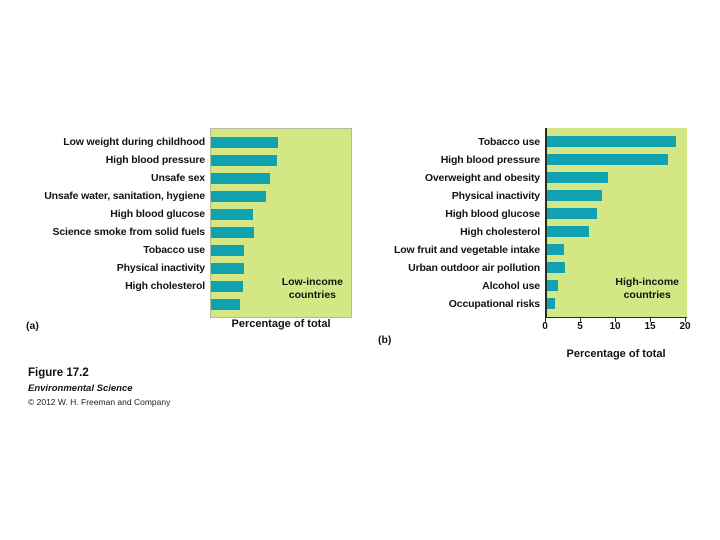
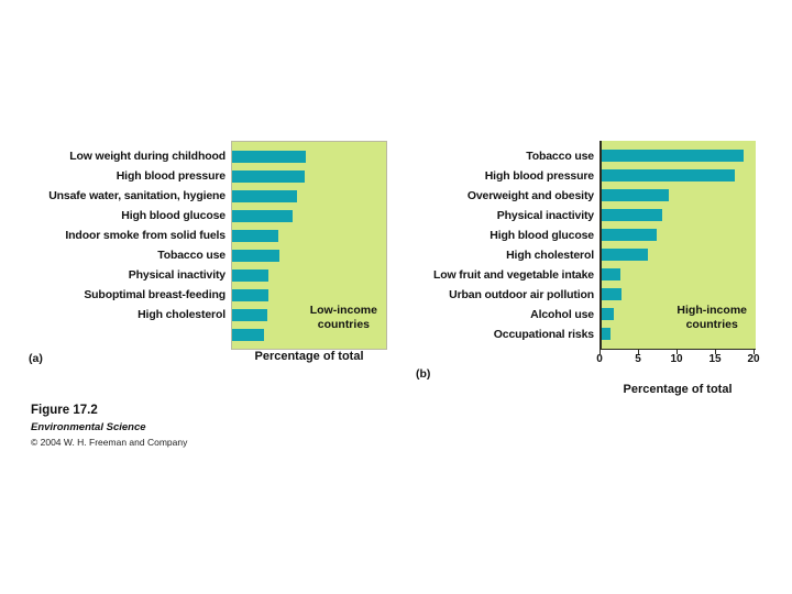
  Low weight during childhood
  High blood pressure
- Unsafe sex
  Unsafe water, sanitation, hygiene
  High blood glucose
- Science smoke from solid fuels
+ Indoor smoke from solid fuels
  Tobacco use
  Physical inactivity
+ Suboptimal breast-feeding
  High cholesterol
  Low-income
  countries
  (a)
  Percentage of total
  Tobacco use
  High blood pressure
  Overweight and obesity
  Physical inactivity
  High blood glucose
  High cholesterol
  Low fruit and vegetable intake
  Urban outdoor air pollution
  Alcohol use
  Occupational risks
  High-income
  countries
  0
  5
  10
  15
  20
  (b)
  Percentage of total
  Figure 17.2
  Environmental Science
- © 2012 W. H. Freeman and Company
+ © 2004 W. H. Freeman and Company
